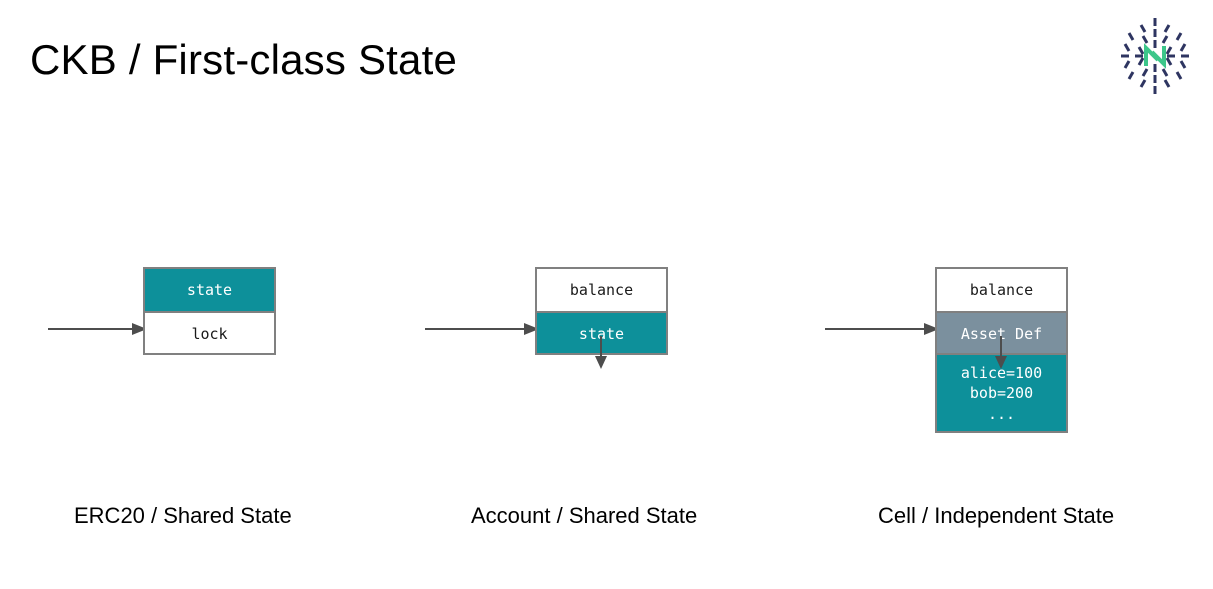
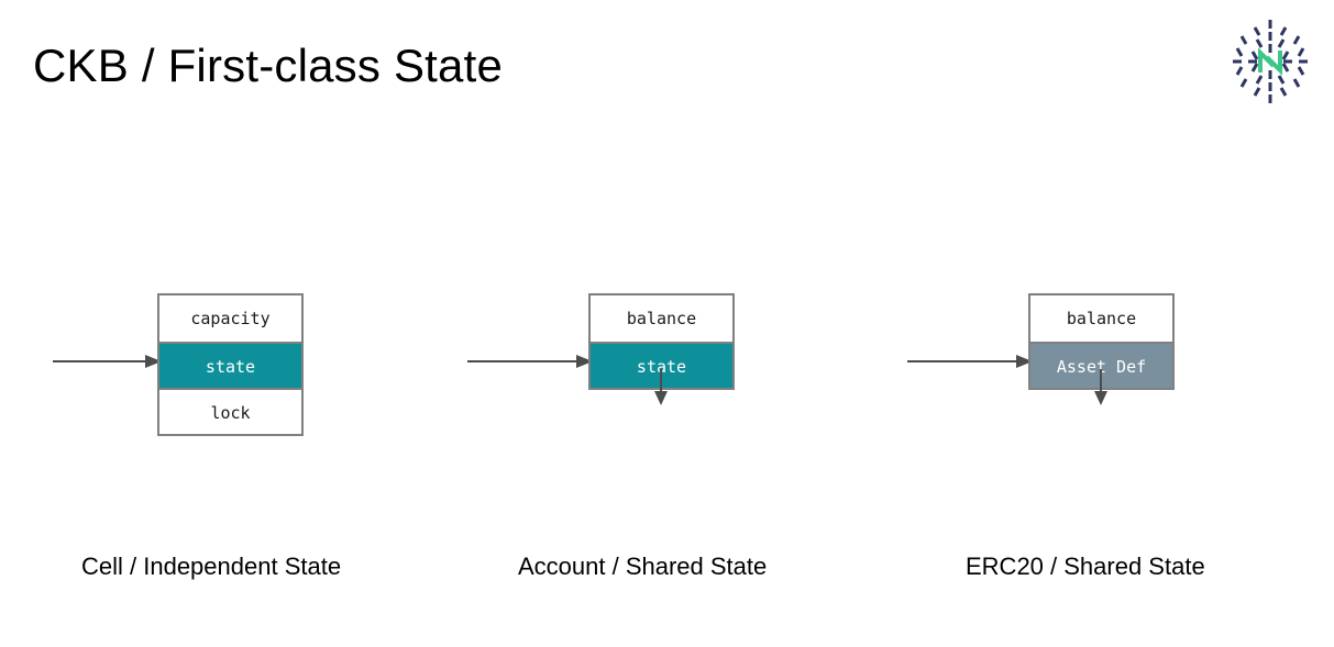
  CKB / First-class State
+ capacity
  state
  lock
- ERC20 / Shared State
+ Cell / Independent State
  balance
  state
  Account / Shared State
  balance
  Asset Def
- alice=100
- bob=200
- ...
- Cell / Independent State
+ ERC20 / Shared State
